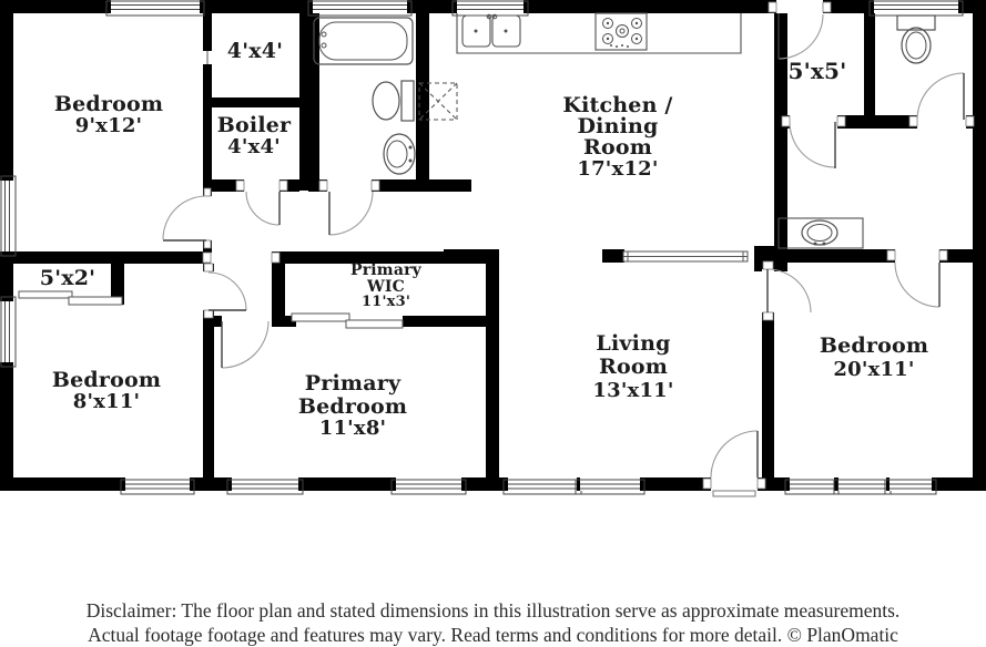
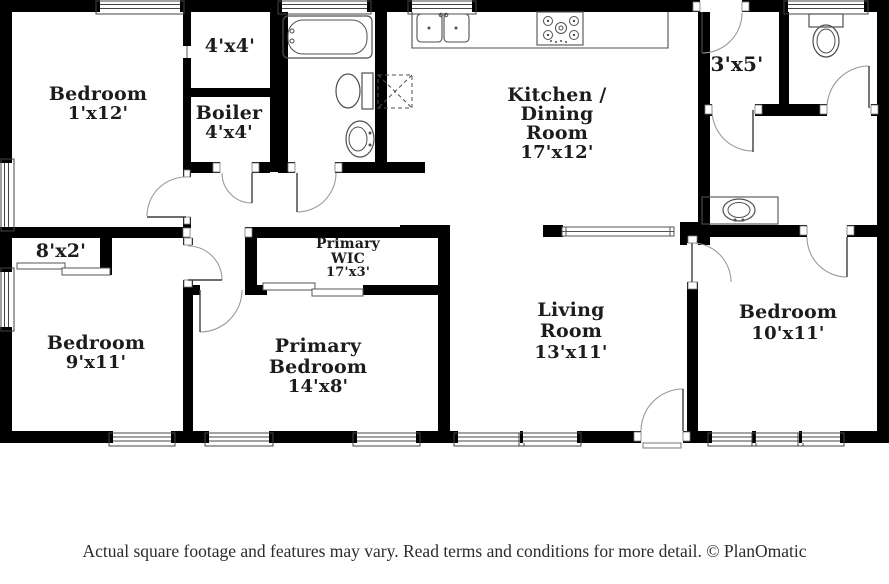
  Bedroom
- 9'x12'
+ 1'x12'
  4'x4'
  Boiler
  4'x4'
  Kitchen /
  Dining
  Room
  17'x12'
- 5'x5'
+ 3'x5'
- 5'x2'
+ 8'x2'
  Bedroom
- 8'x11'
+ 9'x11'
  Primary
  WIC
- 11'x3'
+ 17'x3'
  Primary
  Bedroom
- 11'x8'
+ 14'x8'
  Living
  Room
  13'x11'
  Bedroom
- 20'x11'
+ 10'x11'
- Disclaimer: The floor plan and stated dimensions in this illustration serve as approximate measurements.
- Actual footage footage and features may vary. Read terms and conditions for more detail. © PlanOmatic
+ Actual square footage and features may vary. Read terms and conditions for more detail. © PlanOmatic
